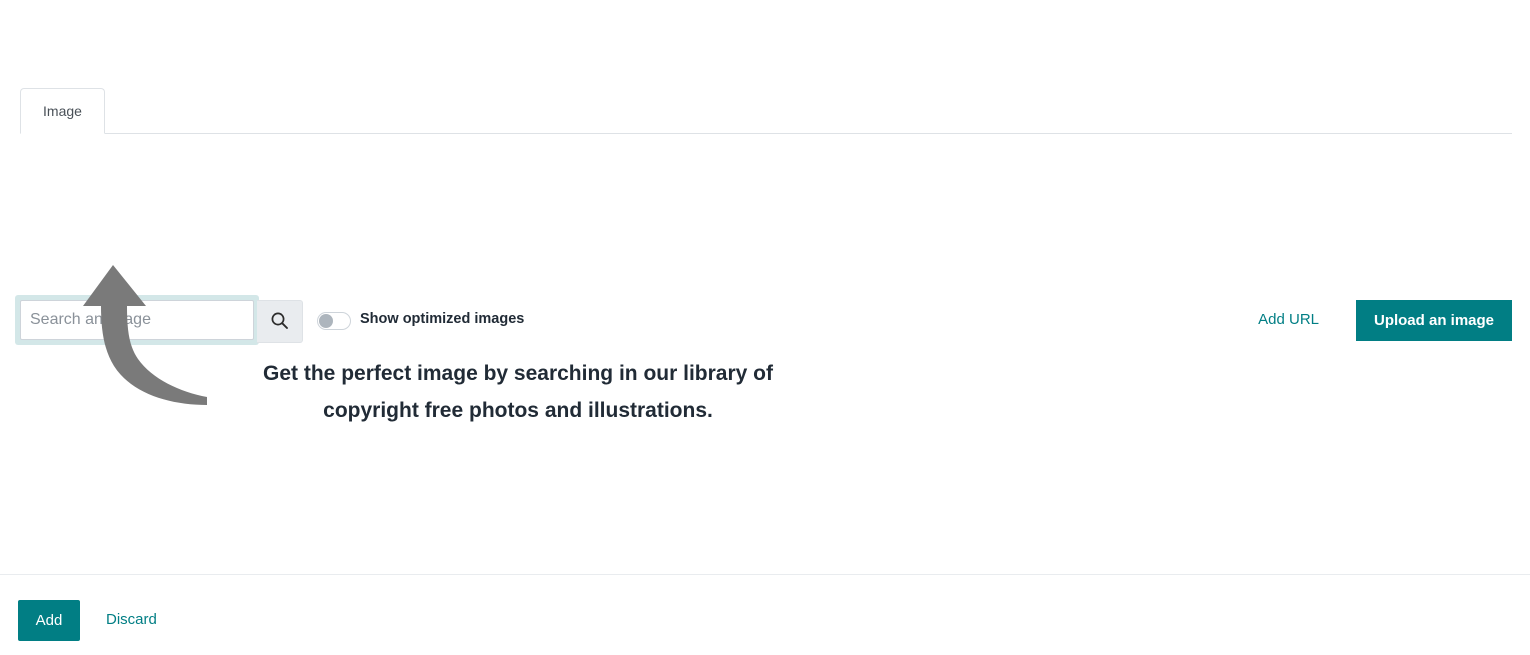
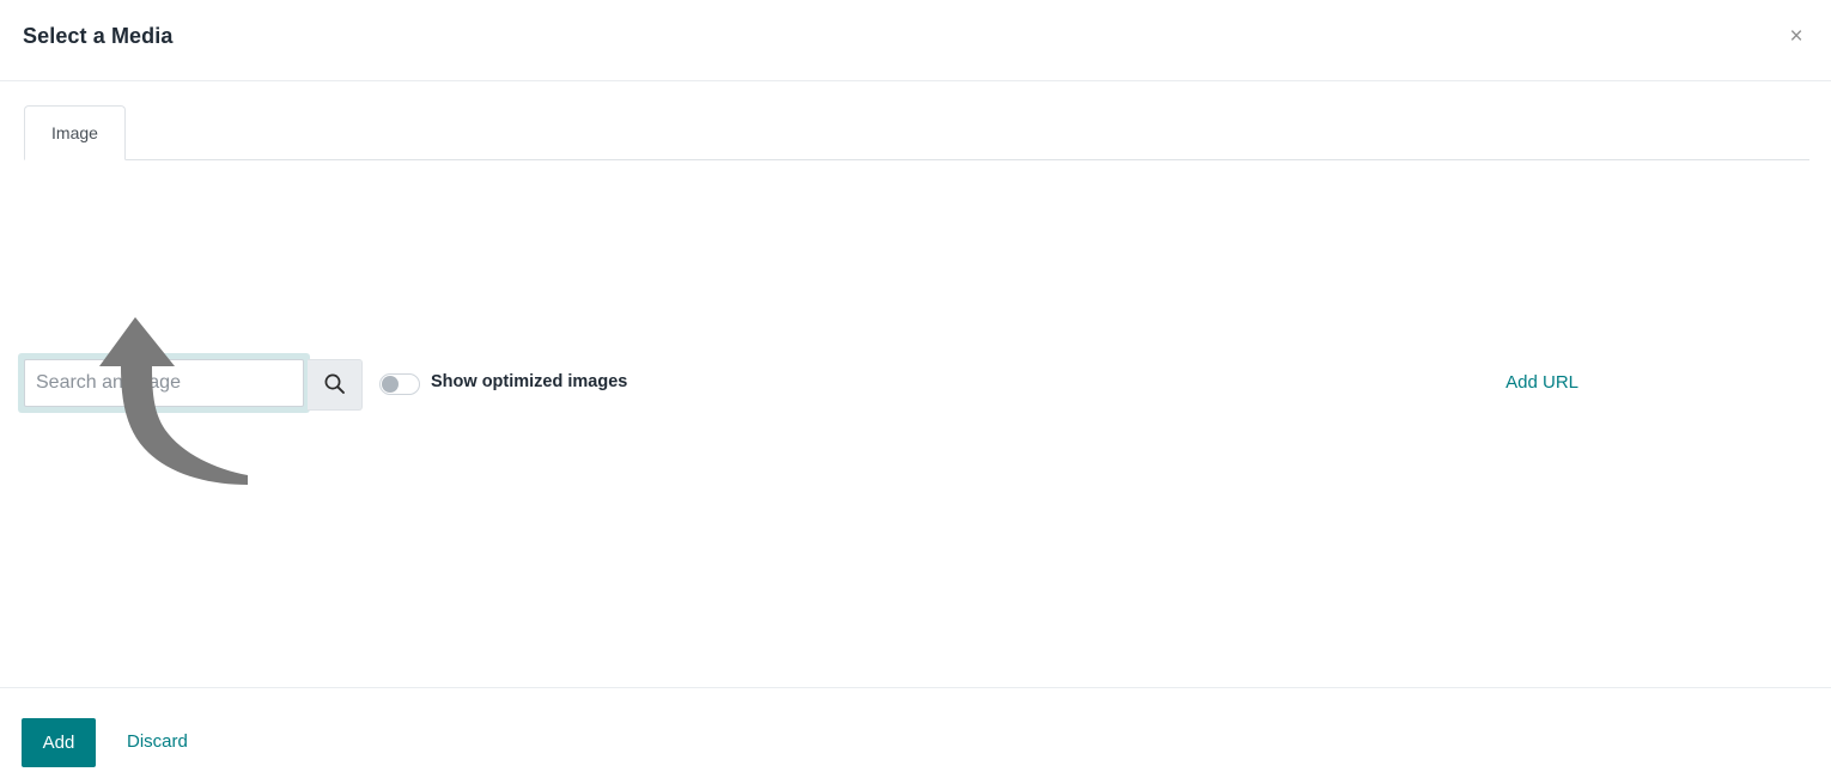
+ Select a Media
+ ×
  Image
  Search an age
  Show optimized images
  Add URL
- Upload an image
- Get the perfect image by searching in our library of
- copyright free photos and illustrations.
  Add
  Discard
